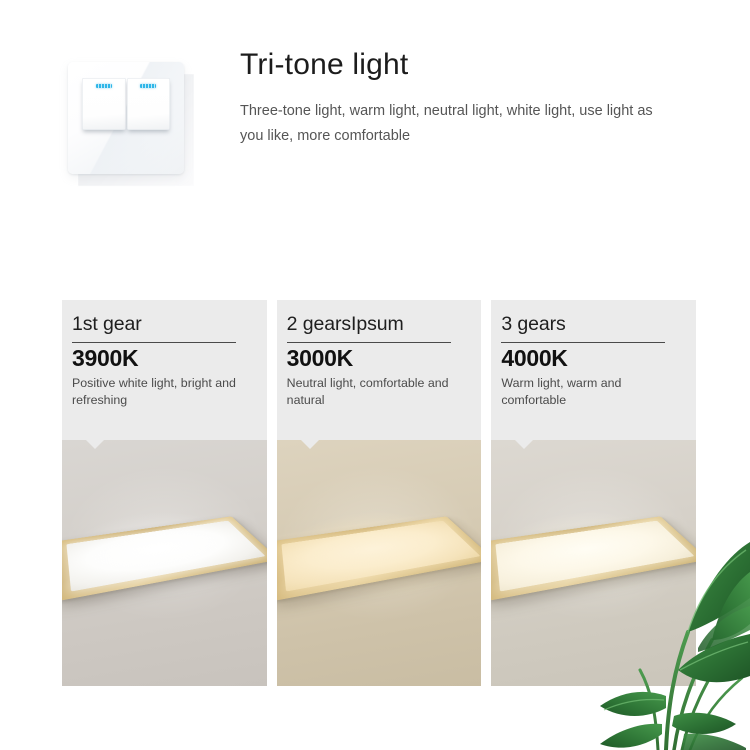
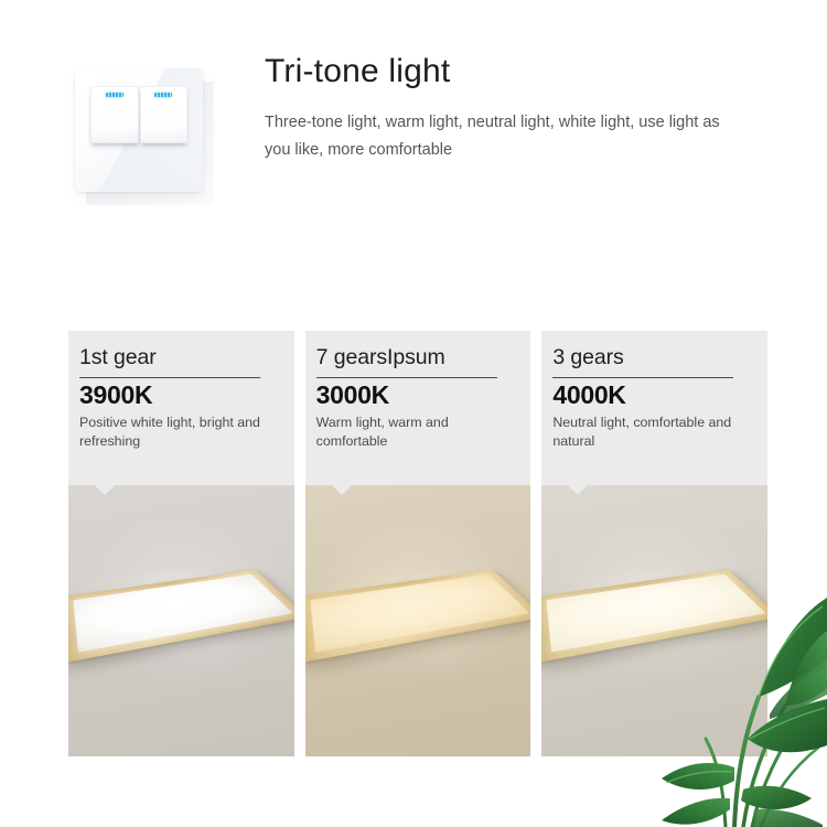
  Tri-tone light
  Three-tone light, warm light, neutral light, white light, use light as you like, more comfortable
  1st gear
  3900K
  Positive white light, bright and refreshing
- 2 gearsIpsum
+ 7 gearsIpsum
  3000K
- Neutral light, comfortable and natural
+ Warm light, warm and comfortable
  3 gears
  4000K
- Warm light, warm and comfortable
+ Neutral light, comfortable and natural
